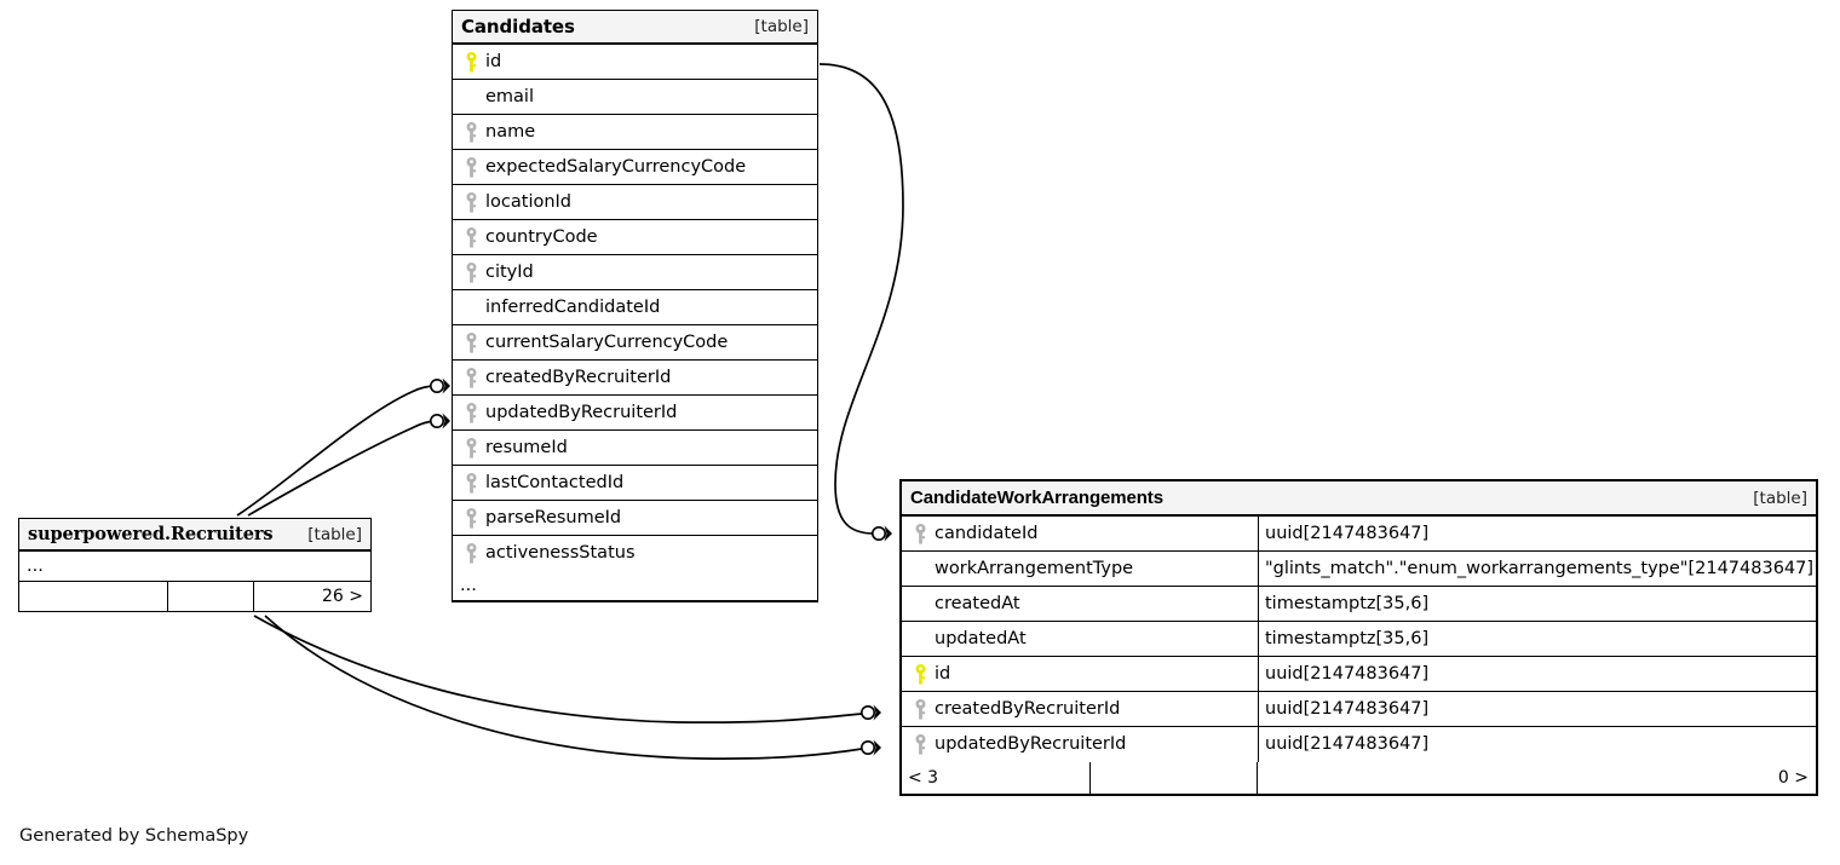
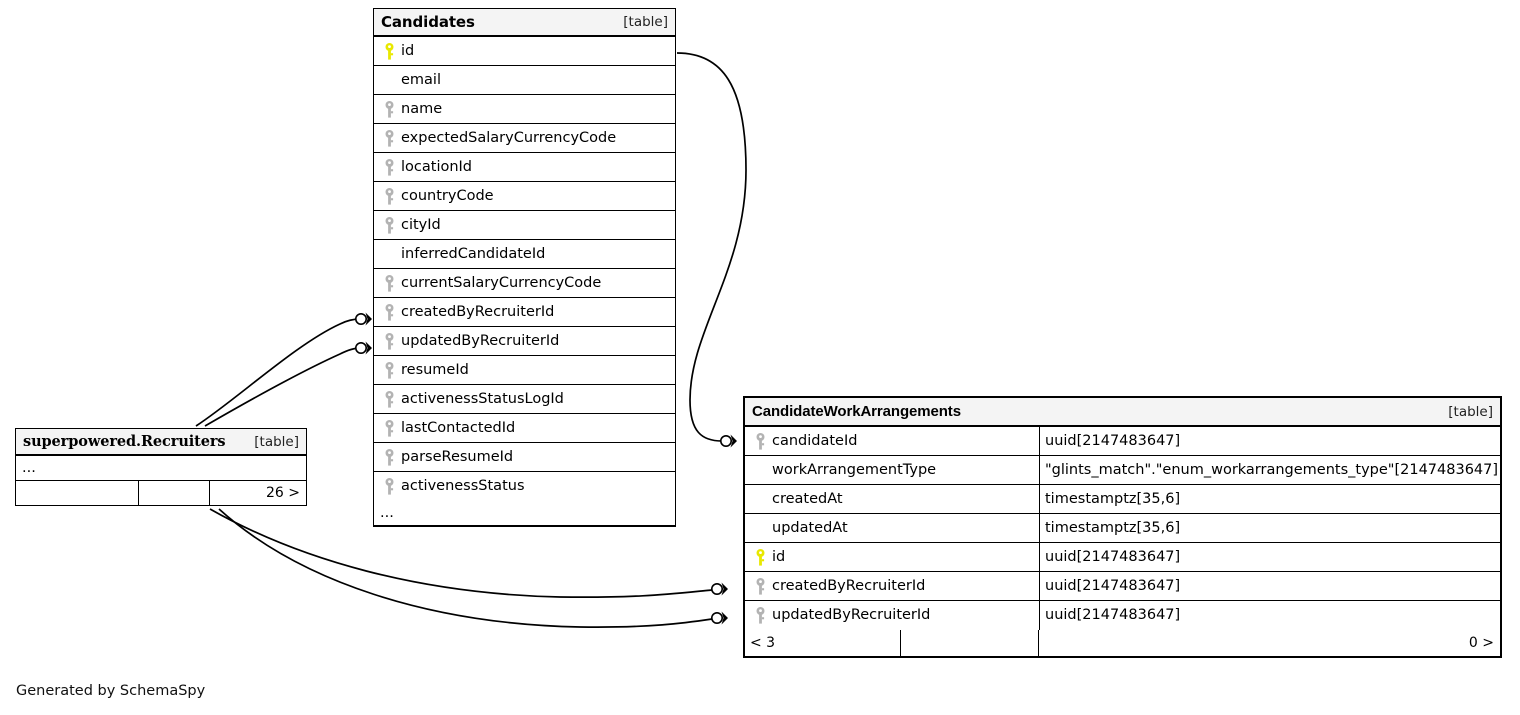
  Candidates
  [table]
  id
  email
  name
  expectedSalaryCurrencyCode
  locationId
  countryCode
  cityId
  inferredCandidateId
  currentSalaryCurrencyCode
  createdByRecruiterId
  updatedByRecruiterId
  resumeId
+ activenessStatusLogId
  lastContactedId
  parseResumeId
  activenessStatus
  ...
  superpowered.Recruiters
  [table]
  ...
  26 >
  CandidateWorkArrangements
  [table]
  candidateId
  uuid[2147483647]
  workArrangementType
  "glints_match"."enum_workarrangements_type"[2147483647]
  createdAt
  timestamptz[35,6]
  updatedAt
  timestamptz[35,6]
  id
  uuid[2147483647]
  createdByRecruiterId
  uuid[2147483647]
  updatedByRecruiterId
  uuid[2147483647]
  < 3
  0 >
  Generated by SchemaSpy
